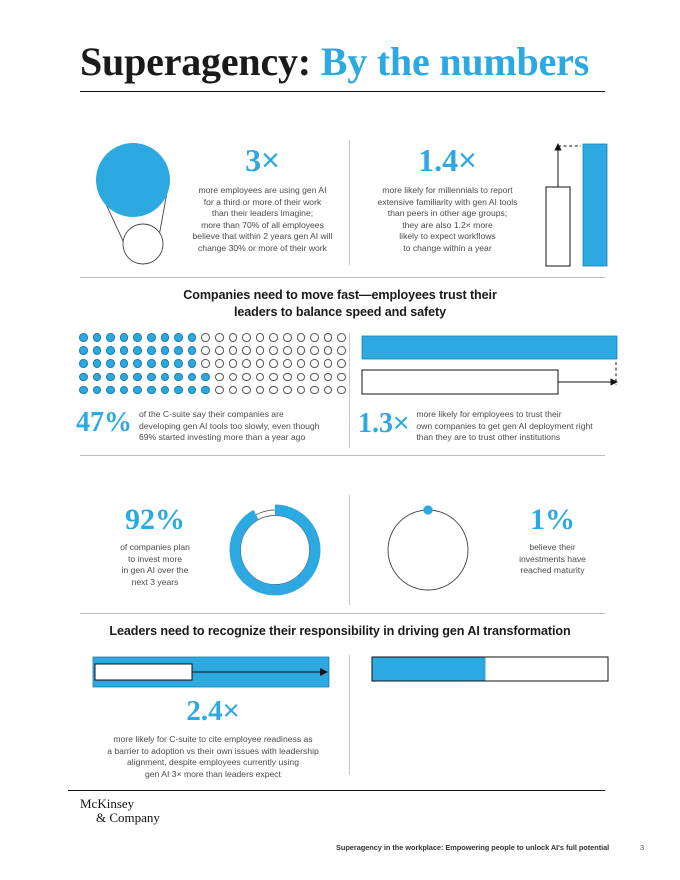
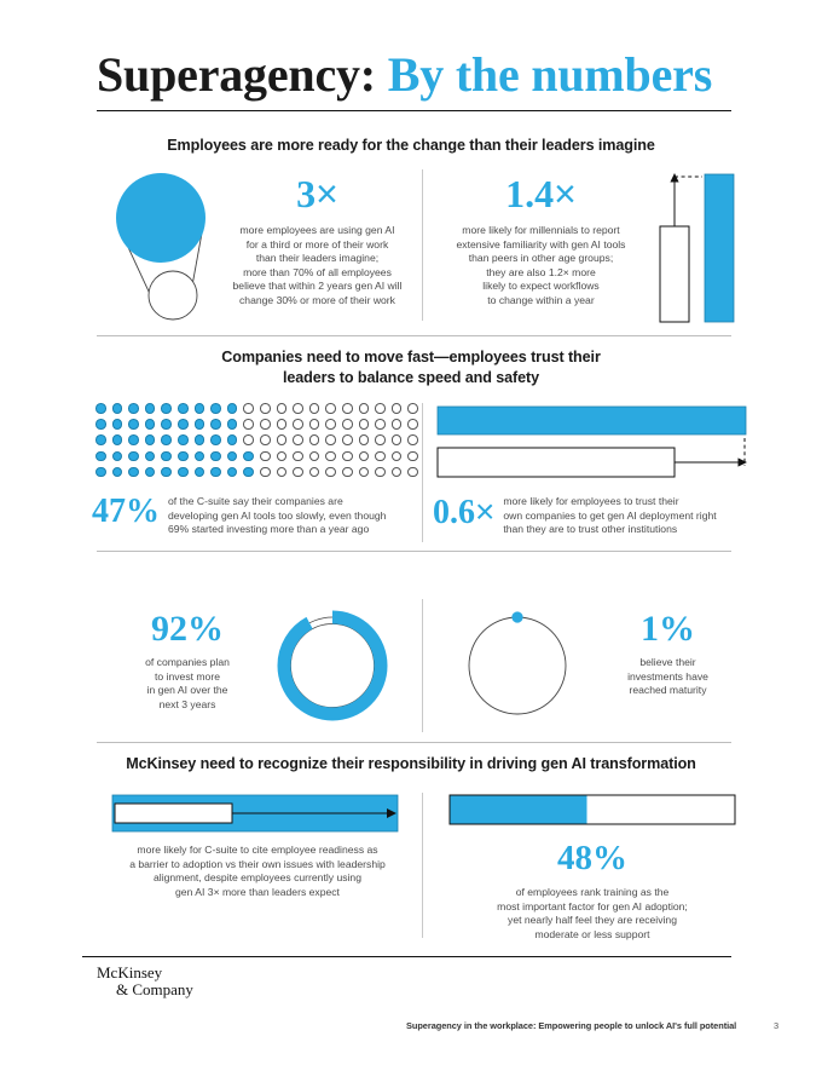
  Superagency: By the numbers
+ Employees are more ready for the change than their leaders imagine
  3×
  more employees are using gen AI
  for a third or more of their work
  than their leaders imagine;
  more than 70% of all employees
  believe that within 2 years gen AI will
  change 30% or more of their work
  1.4×
  more likely for millennials to report
  extensive familiarity with gen AI tools
  than peers in other age groups;
  they are also 1.2× more
  likely to expect workflows
  to change within a year
  Companies need to move fast—employees trust their
  leaders to balance speed and safety
  47%
  of the C-suite say their companies are
  developing gen AI tools too slowly, even though
  69% started investing more than a year ago
- 1.3×
+ 0.6×
  more likely for employees to trust their
  own companies to get gen AI deployment right
  than they are to trust other institutions
  92%
  of companies plan
  to invest more
  in gen AI over the
  next 3 years
  1%
  believe their
  investments have
  reached maturity
- Leaders need to recognize their responsibility in driving gen AI transformation
+ McKinsey need to recognize their responsibility in driving gen AI transformation
- 2.4×
  more likely for C-suite to cite employee readiness as
  a barrier to adoption vs their own issues with leadership
  alignment, despite employees currently using
  gen AI 3× more than leaders expect
+ 48%
+ of employees rank training as the
+ most important factor for gen AI adoption;
+ yet nearly half feel they are receiving
+ moderate or less support
  McKinsey
  & Company
  Superagency in the workplace: Empowering people to unlock AI's full potential
  3
